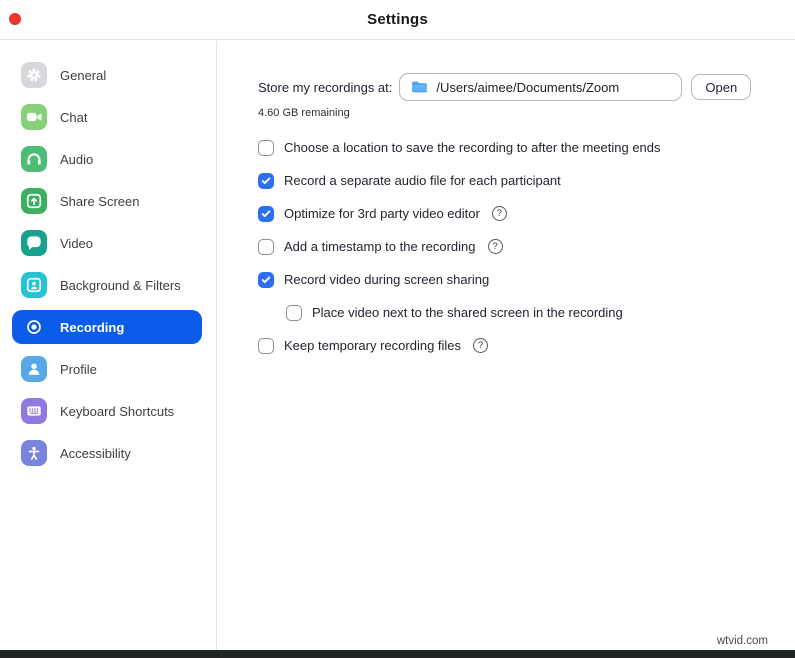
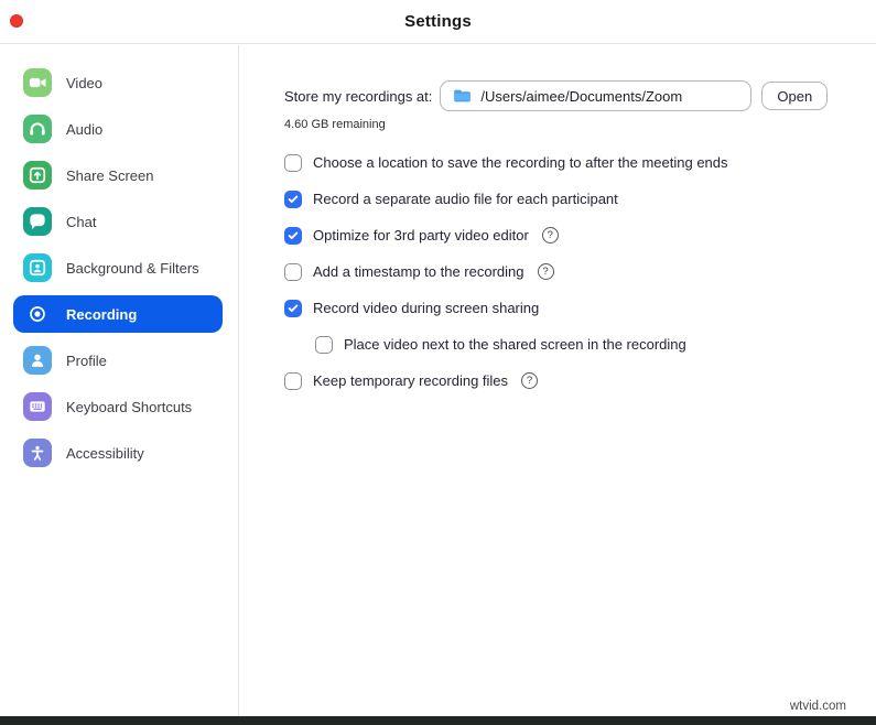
  Settings
- General
- Chat
+ Video
  Audio
  Share Screen
- Video
+ Chat
  Background & Filters
  Recording
  Profile
  Keyboard Shortcuts
  Accessibility
  Store my recordings at:
  /Users/aimee/Documents/Zoom
  Open
  4.60 GB remaining
  Choose a location to save the recording to after the meeting ends
  Record a separate audio file for each participant
  Optimize for 3rd party video editor
  ?
  Add a timestamp to the recording
  ?
  Record video during screen sharing
  Place video next to the shared screen in the recording
  Keep temporary recording files
  ?
  wtvid.com
